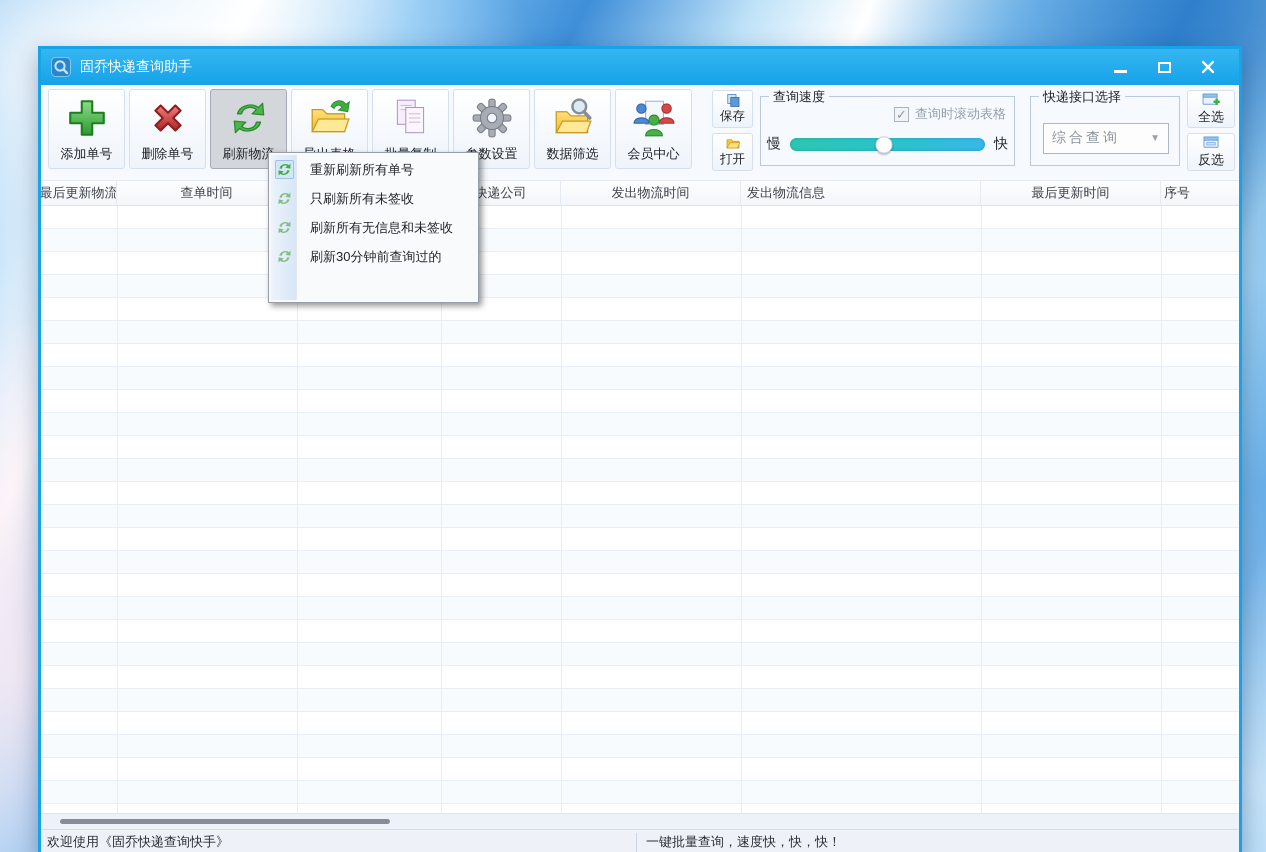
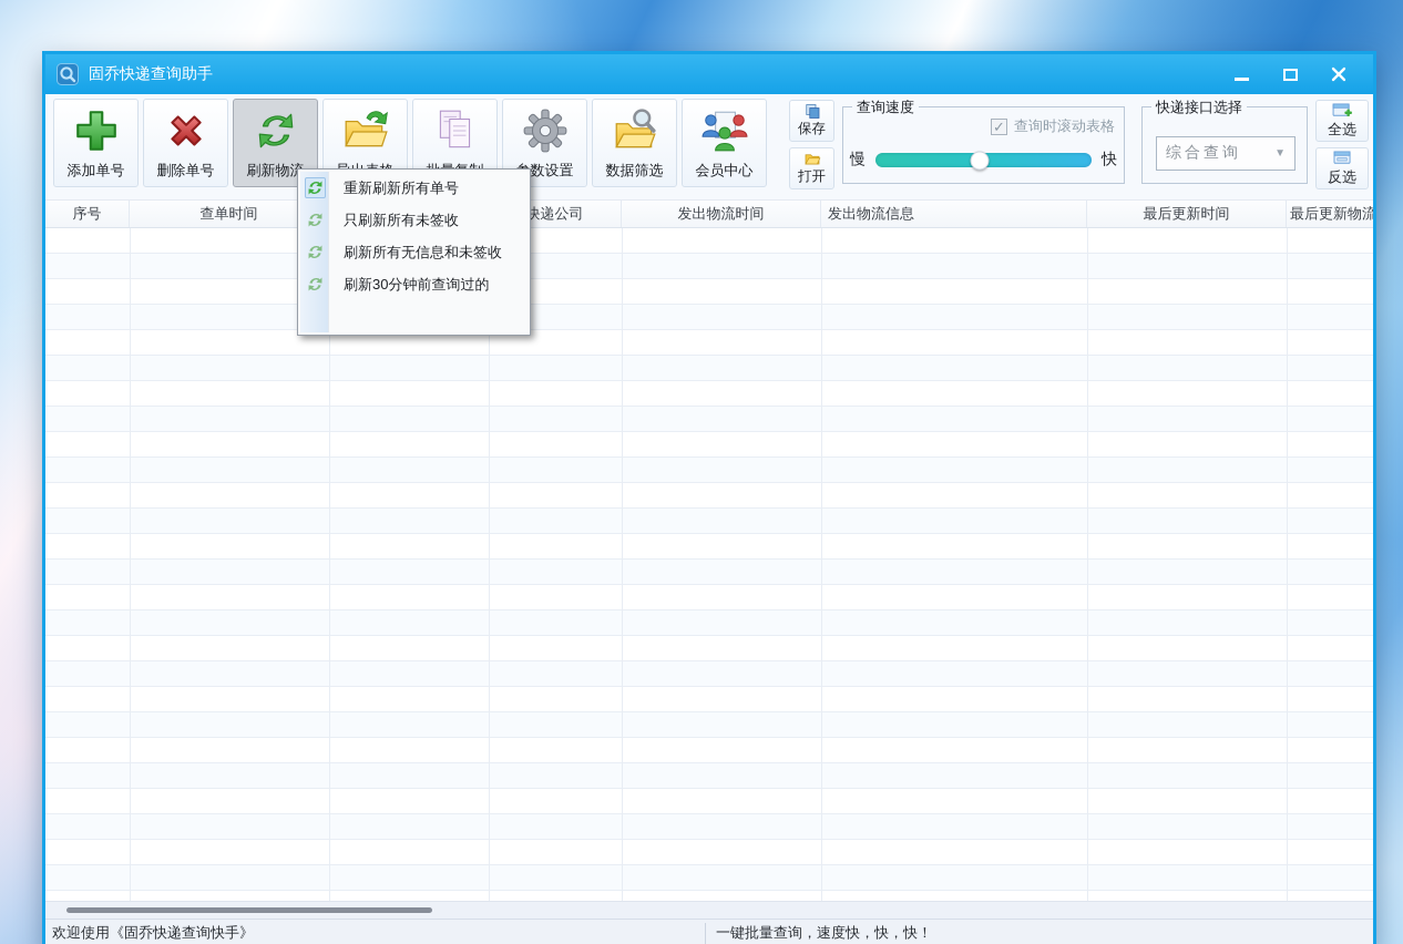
  固乔快递查询助手
  添加单号
  删除单号
  刷新物
  数设置
  数据筛选
  会员中心
  保存
  打开
  查询速度
  ✓
  查询时滚动表格
  慢
  快
  快递接口选择
  综合查询
  ▼
  全选
  反选
- 最后更新物流
+ 序号
  查单时间
  快递公司
  发出物流时间
  发出物流信息
  最后更新时间
- 序号
+ 最后更新物流
  欢迎使用《固乔快递查询快手》
  一键批量查询，速度快，快，快！
  重新刷新所有单号
  只刷新所有未签收
  刷新所有无信息和未签收
  刷新30分钟前查询过的
